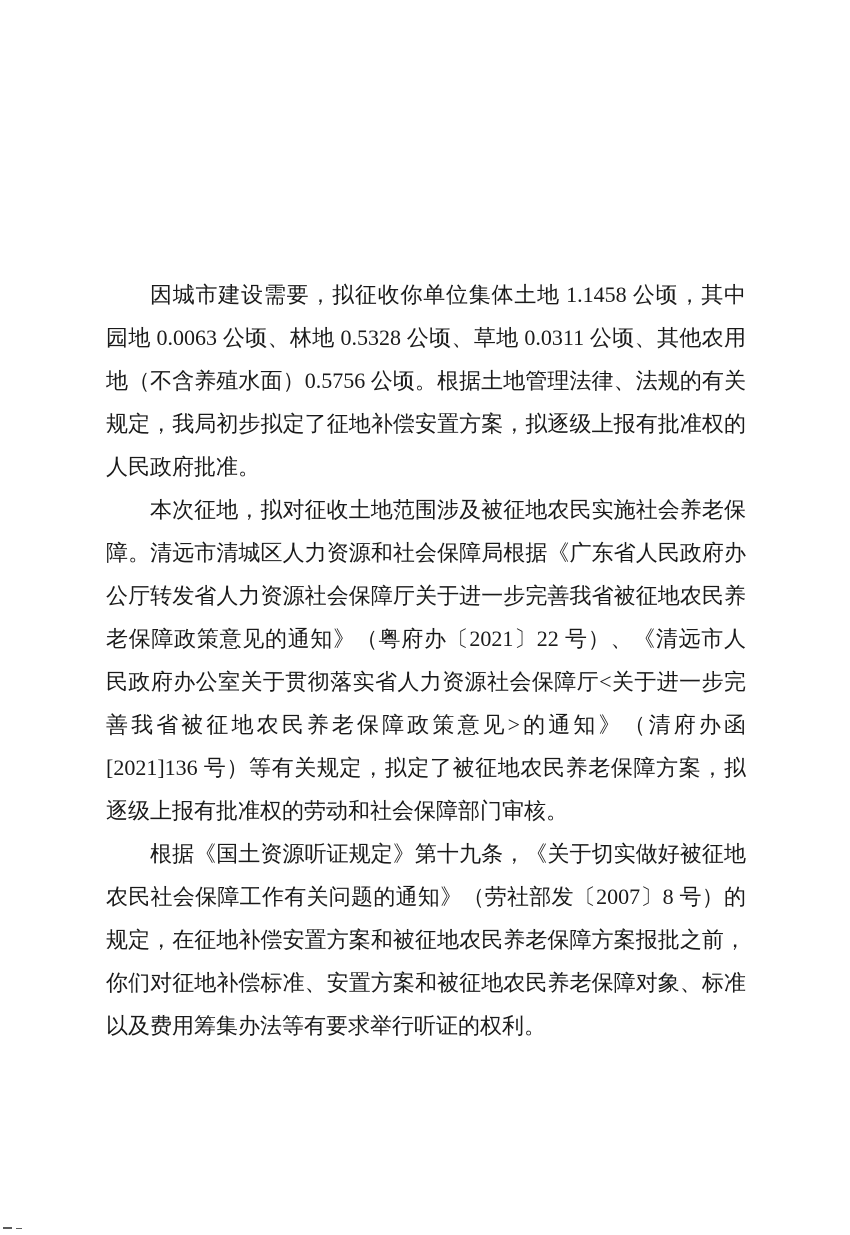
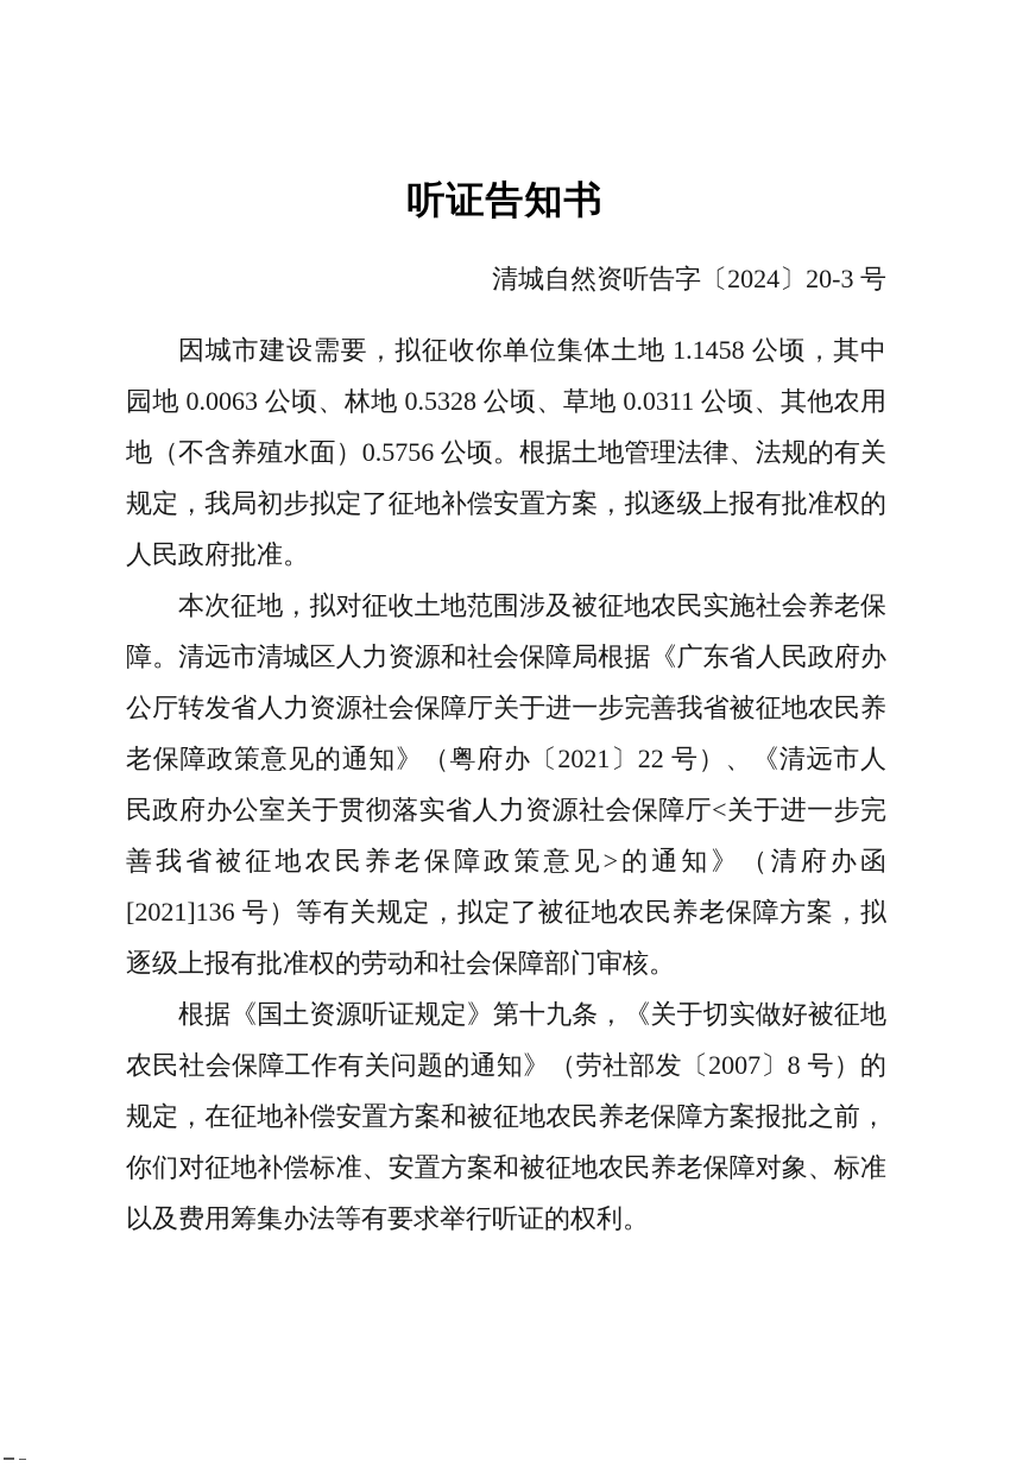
+ 听证告知书
+ 清城自然资听告字〔2024〕20-3 号
  因城市建设需要，拟征收你单位集体土地 1.1458 公顷，其中园地 0.0063 公顷、林地 0.5328 公顷、草地 0.0311 公顷、其他农用地（不含养殖水面）0.5756 公顷。根据土地管理法律、法规的有关规定，我局初步拟定了征地补偿安置方案，拟逐级上报有批准权的人民政府批准。
  本次征地，拟对征收土地范围涉及被征地农民实施社会养老保障。清远市清城区人力资源和社会保障局根据《广东省人民政府办公厅转发省人力资源社会保障厅关于进一步完善我省被征地农民养老保障政策意见的通知》（粤府办〔2021〕22 号）、《清远市人民政府办公室关于贯彻落实省人力资源社会保障厅<关于进一步完善我省被征地农民养老保障政策意见>的通知》（清府办函[2021]136 号）等有关规定，拟定了被征地农民养老保障方案，拟逐级上报有批准权的劳动和社会保障部门审核。
  根据《国土资源听证规定》第十九条，《关于切实做好被征地农民社会保障工作有关问题的通知》（劳社部发〔2007〕8 号）的规定，在征地补偿安置方案和被征地农民养老保障方案报批之前，你们对征地补偿标准、安置方案和被征地农民养老保障对象、标准以及费用筹集办法等有要求举行听证的权利。
